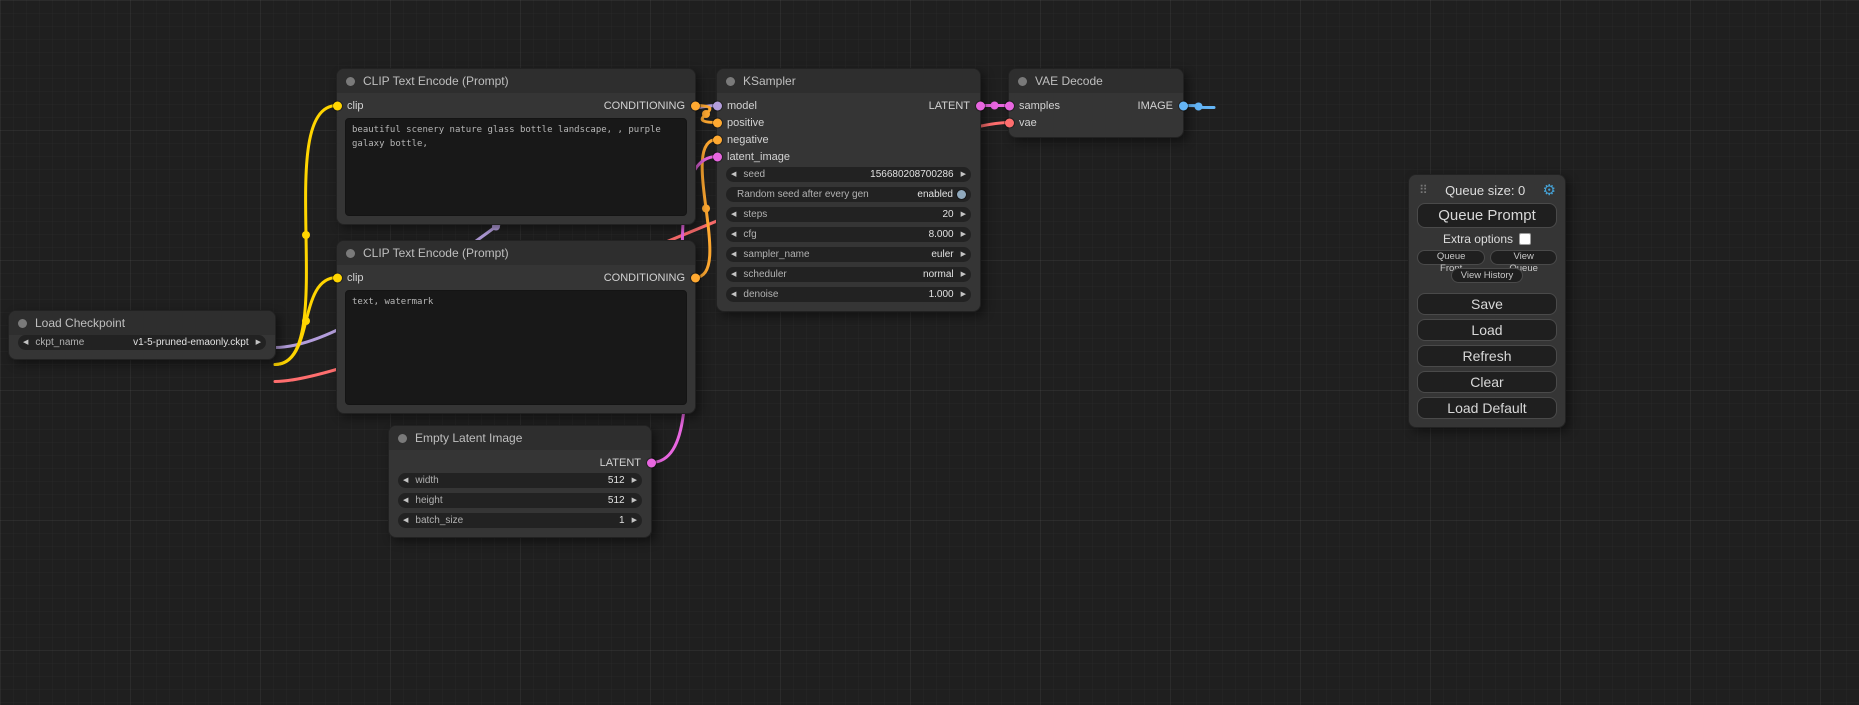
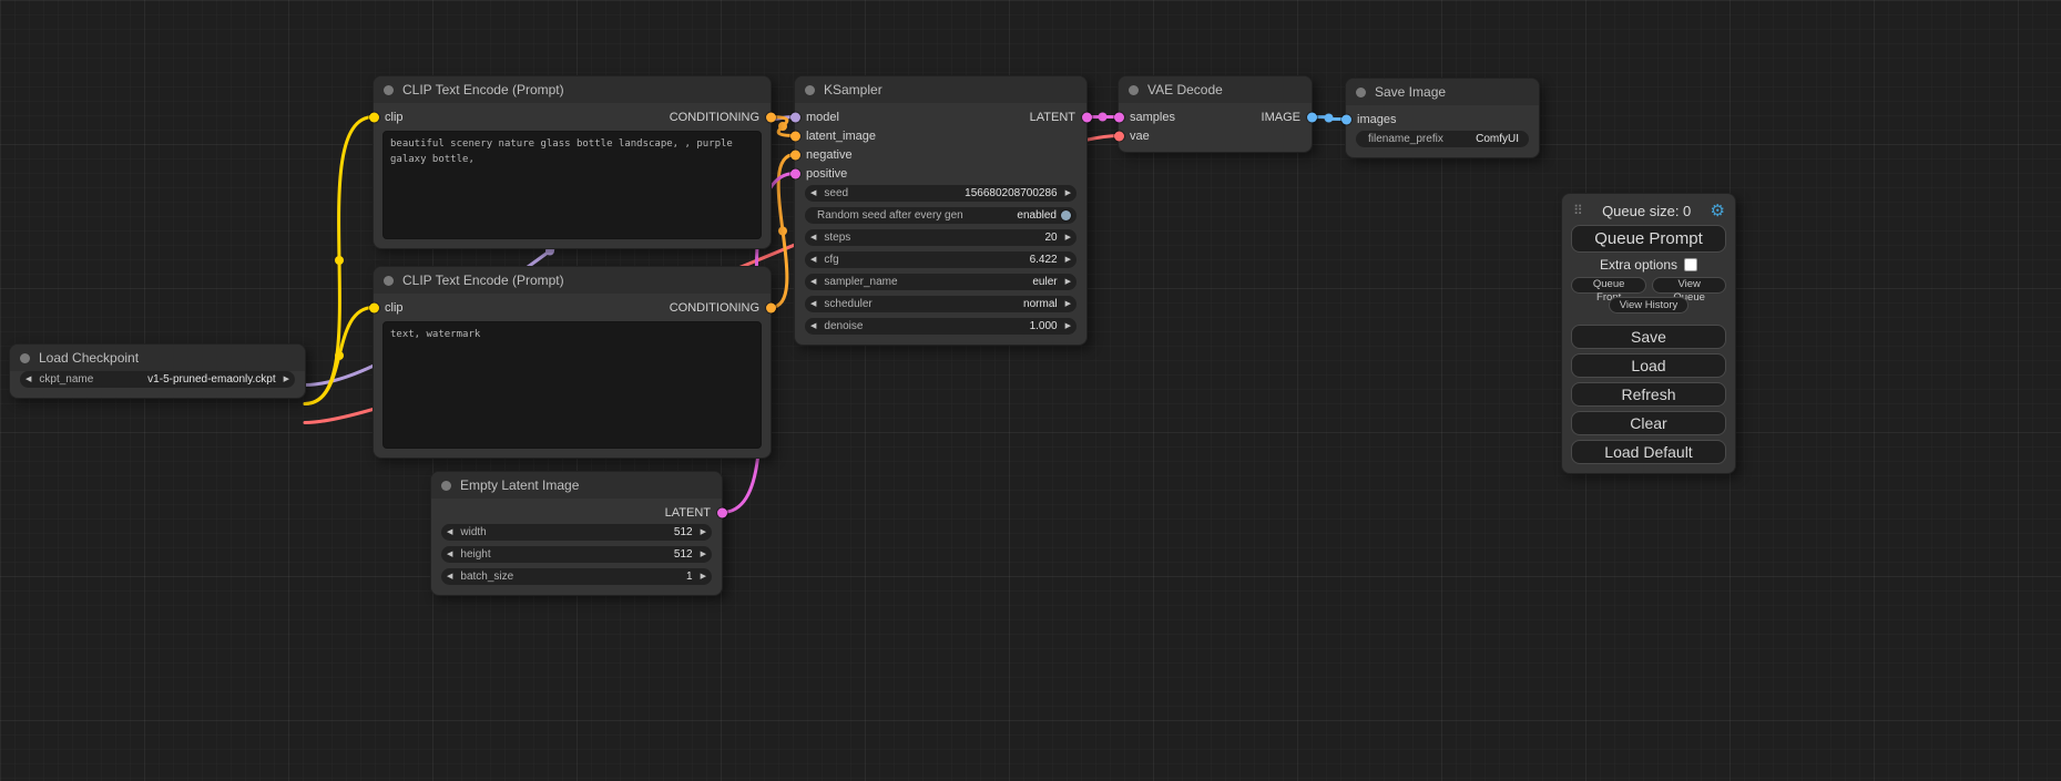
  Load Checkpoint
  ckpt_name
  v1-5-pruned-emaonly.ckpt
  CLIP Text Encode (Prompt)
  clip
  CONDITIONING
  CLIP Text Encode (Prompt)
  clip
  CONDITIONING
  text, watermark
  Empty Latent Image
  LATENT
  width
  512
  height
  512
  batch_size
  1
  KSampler
  model
  LATENT
- positive
+ latent_image
  negative
- latent_image
+ positive
  seed
  156680208700286
  Random seed after every gen
  enabled
  steps
  20
  cfg
- 8.000
+ 6.422
  sampler_name
  euler
  scheduler
  normal
  denoise
  1.000
  VAE Decode
  samples
  IMAGE
  vae
+ Save Image
+ images
+ filename_prefix
+ ComfyUI
  ⠿
  Queue size: 0
  ⚙
  Queue Prompt
  Extra options
  Queue Fro
  View eue
  View History
  Save
  Load
  Refresh
  Clear
  Load Default
